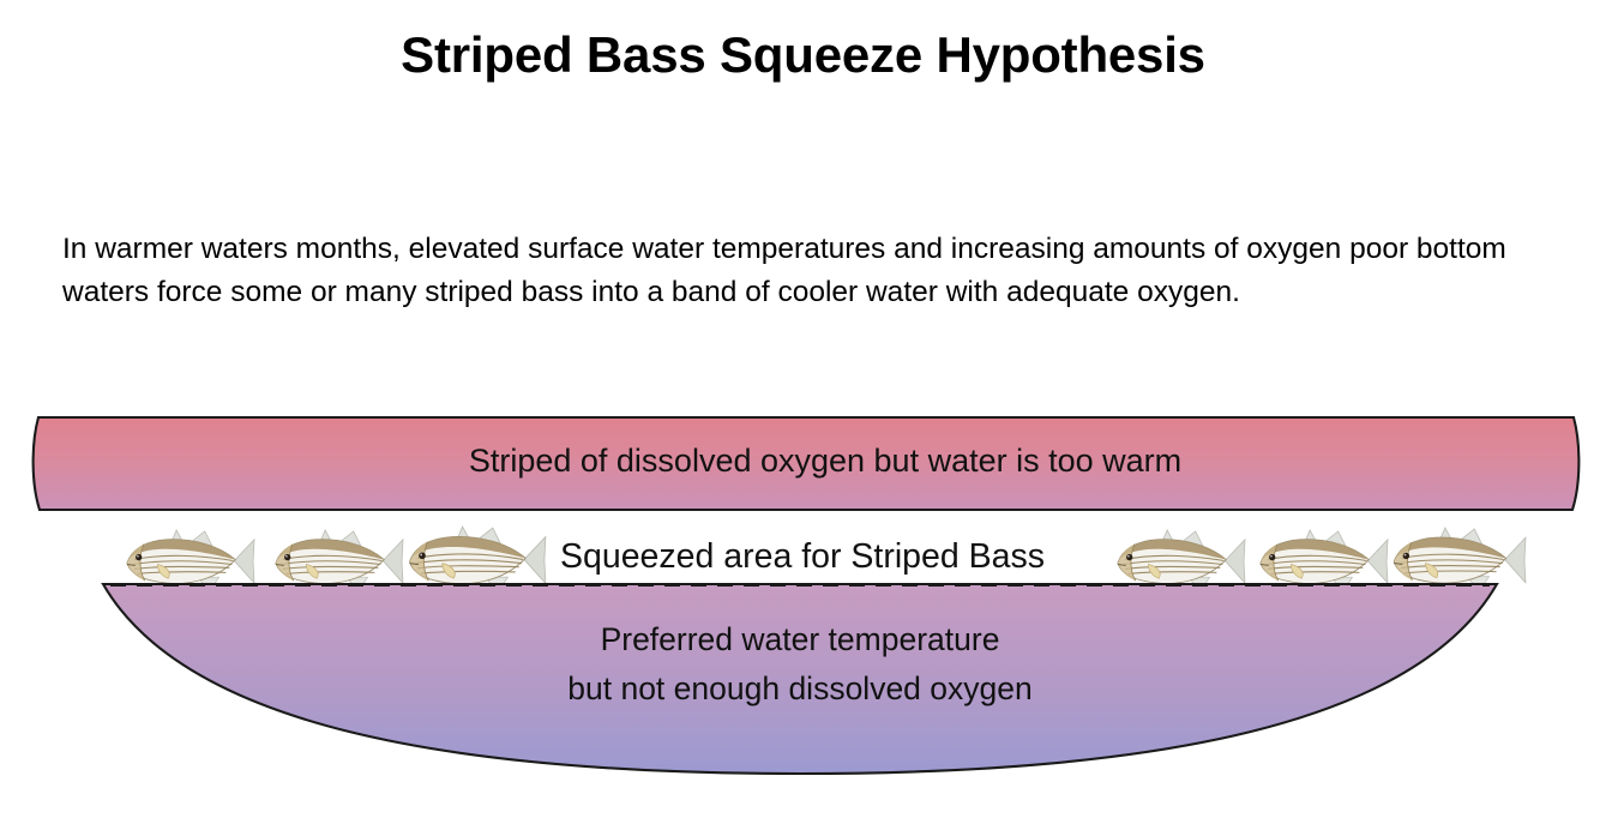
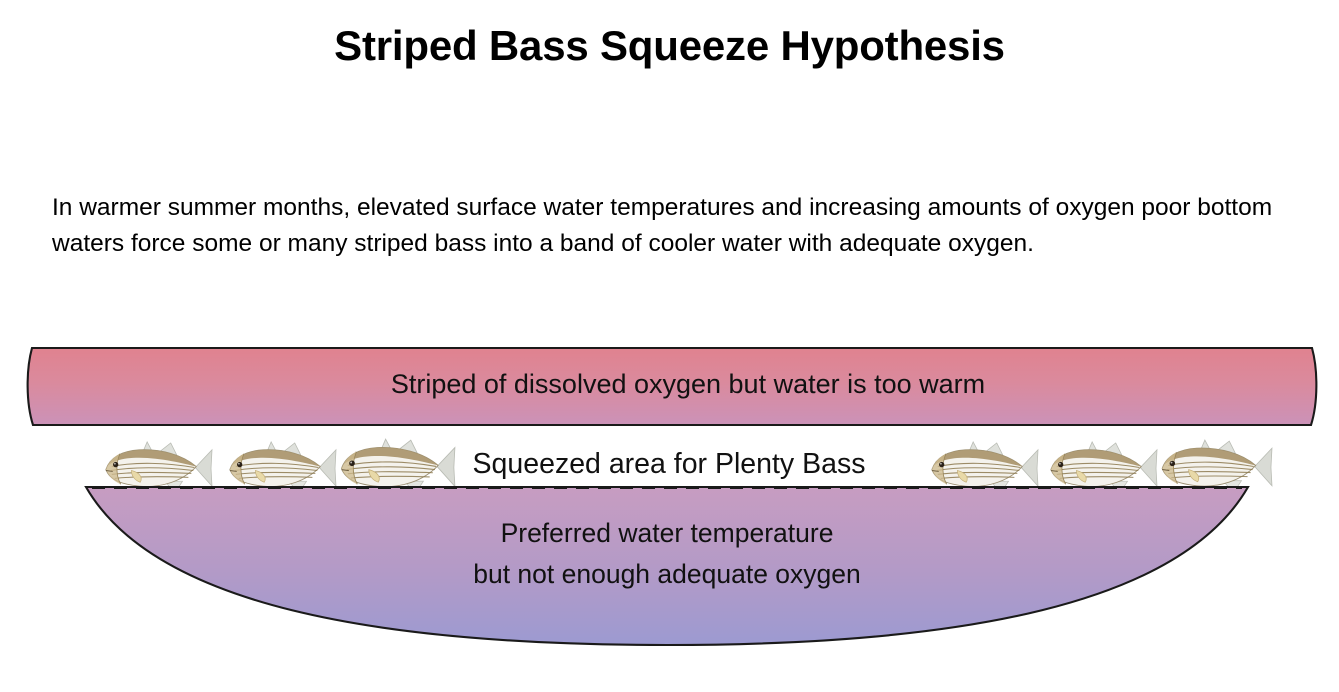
  Striped Bass Squeeze Hypothesis
- In warmer waters months, elevated surface water temperatures and increasing amounts of oxygen poor bottom waters force some or many striped bass into a band of cooler water with adequate oxygen.
+ In warmer summer months, elevated surface water temperatures and increasing amounts of oxygen poor bottom waters force some or many striped bass into a band of cooler water with adequate oxygen.
  Striped of dissolved oxygen but water is too warm
- Squeezed area for Striped Bass
+ Squeezed area for Plenty Bass
  Preferred water temperature
- but not enough dissolved oxygen
+ but not enough adequate oxygen
